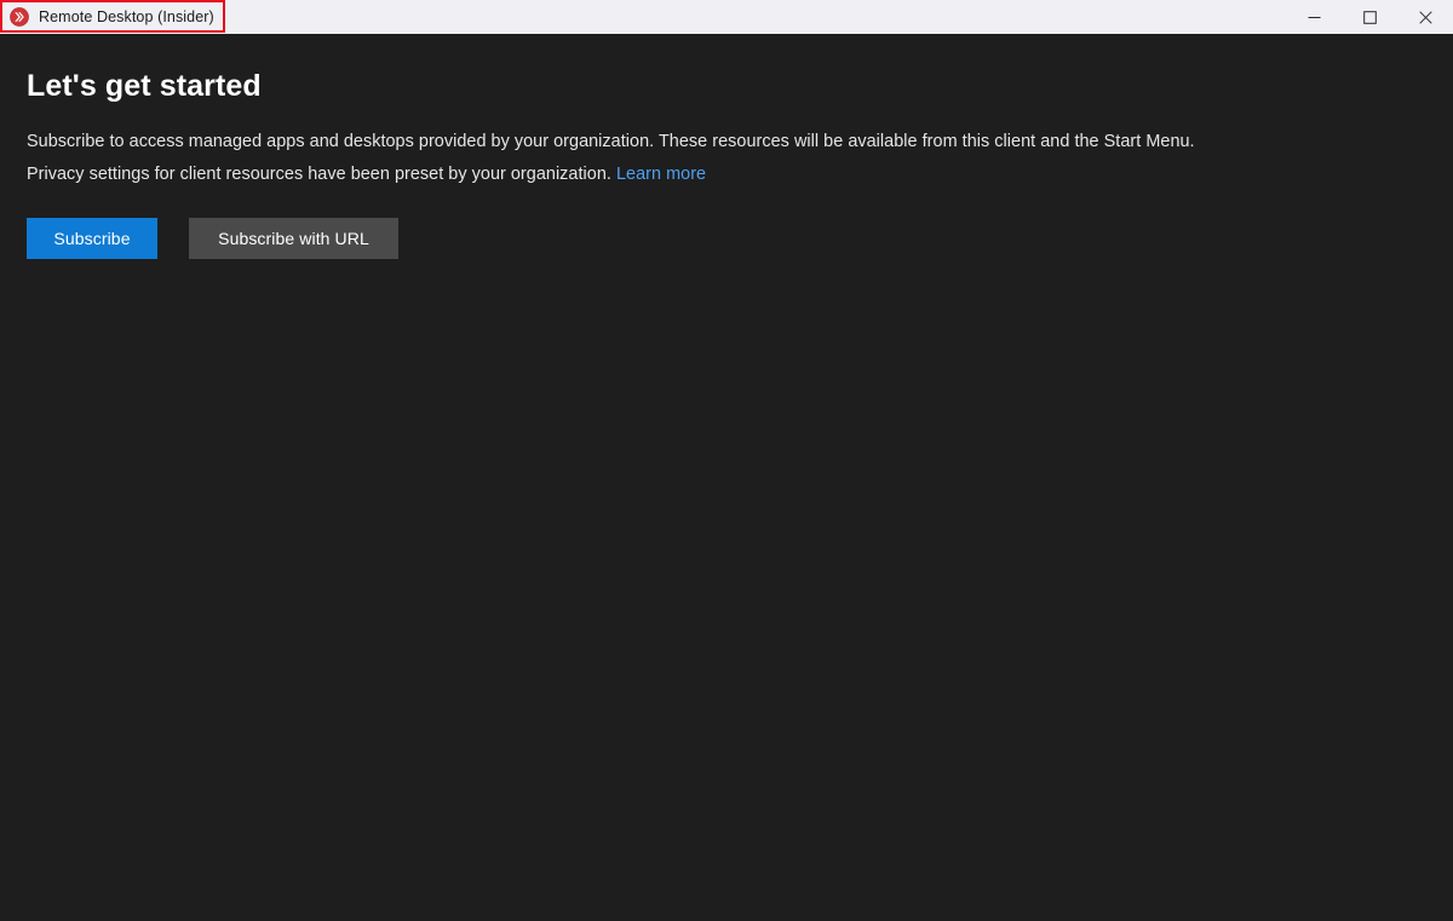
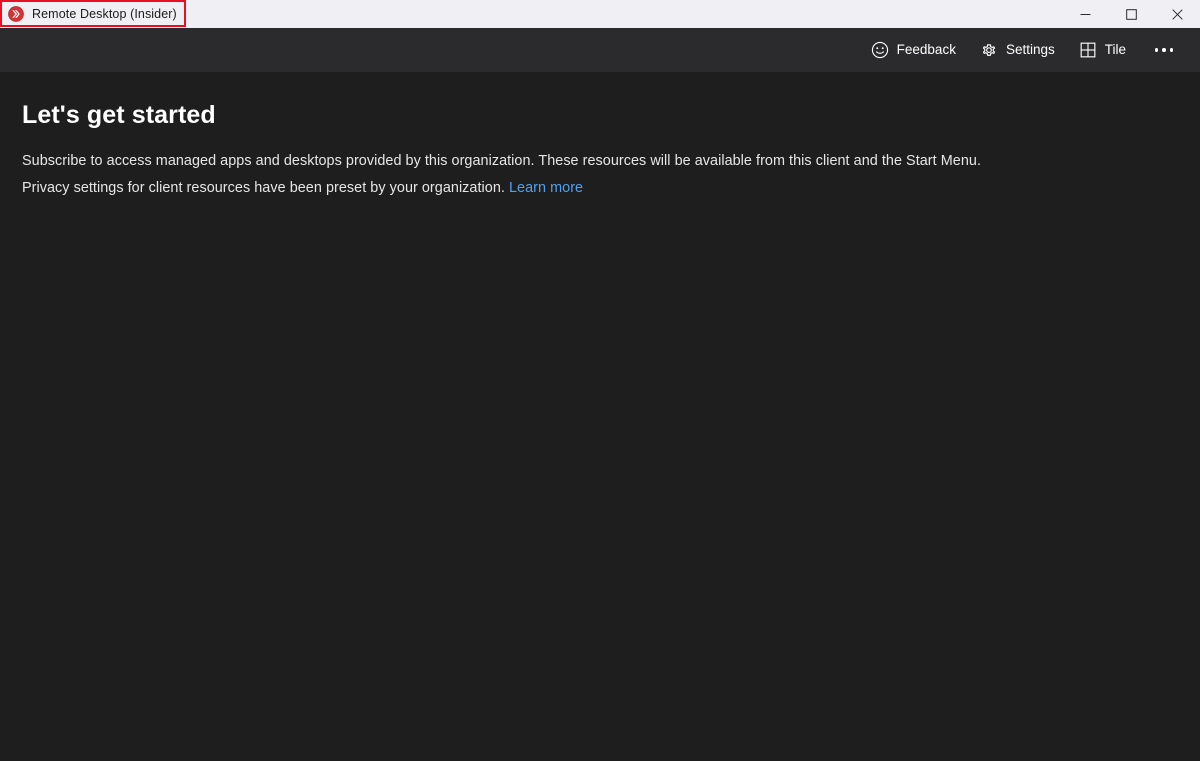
  Remote Desktop (Insider)
+ Feedback
+ Settings
+ Tile
  Let's get started
- Subscribe to access managed apps and desktops provided by your organization. These resources will be available from this client and the Start Menu.
+ Subscribe to access managed apps and desktops provided by this organization. These resources will be available from this client and the Start Menu.
  Privacy settings for client resources have been preset by your organization. Learn more
- Subscribe
- Subscribe with URL
